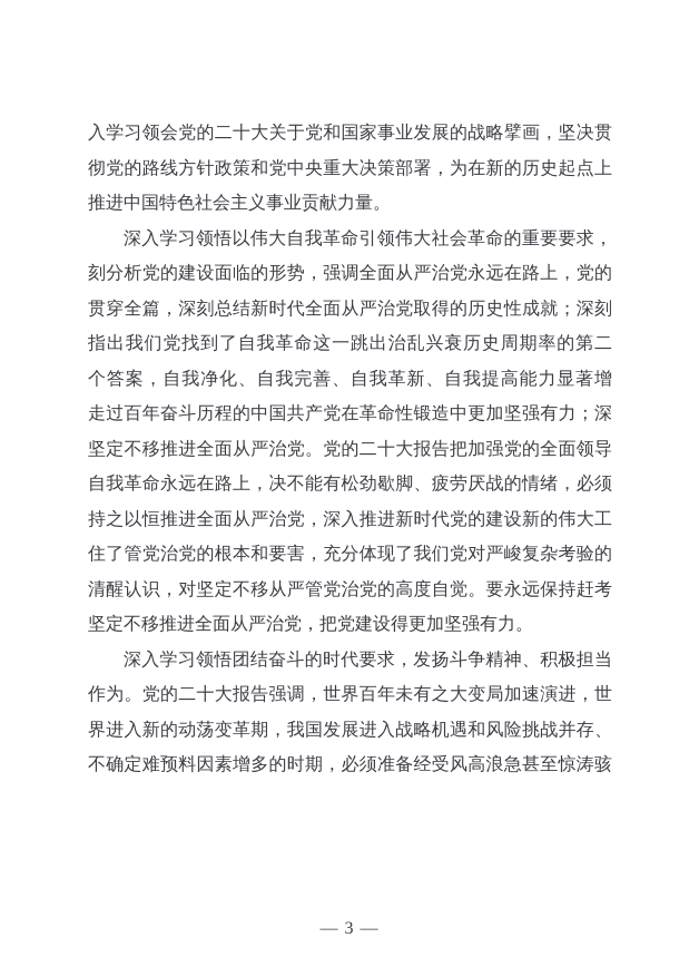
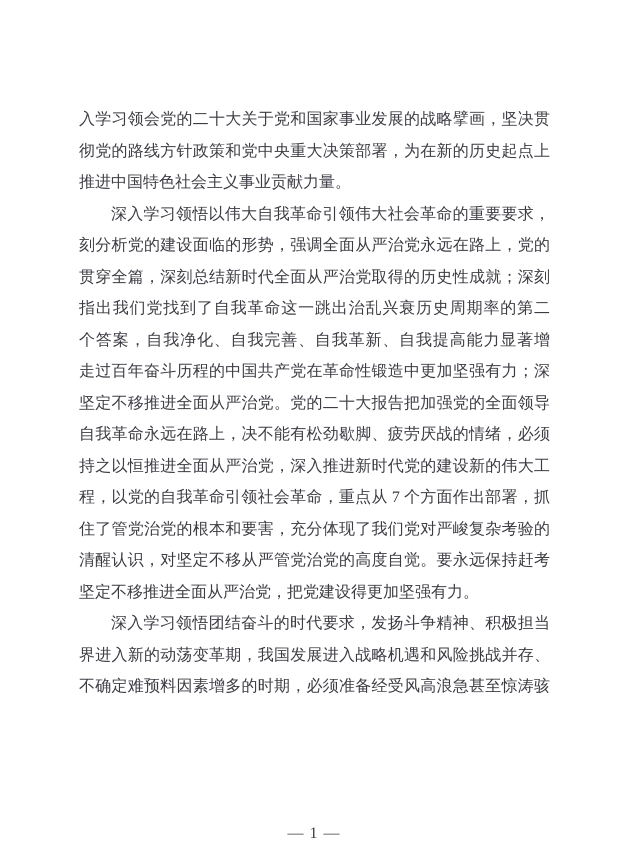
  入学习领会党的二十大关于党和国家事业发展的战略擘画，坚决贯
  彻党的路线方针政策和党中央重大决策部署，为在新的历史起点上
  推进中国特色社会主义事业贡献力量。
  深入学习领悟以伟大自我革命引领伟大社会革命的重要要求，
  刻分析党的建设面临的形势，强调全面从严治党永远在路上，党的
  贯穿全篇，深刻总结新时代全面从严治党取得的历史性成就；深刻
  指出我们党找到了自我革命这一跳出治乱兴衰历史周期率的第二
  个答案，自我净化、自我完善、自我革新、自我提高能力显著增
  走过百年奋斗历程的中国共产党在革命性锻造中更加坚强有力；深
  坚定不移推进全面从严治党。党的二十大报告把加强党的全面领导
  自我革命永远在路上，决不能有松劲歇脚、疲劳厌战的情绪，必须
  持之以恒推进全面从严治党，深入推进新时代党的建设新的伟大工
+ 程，以党的自我革命引领社会革命，重点从 7 个方面作出部署，抓
  住了管党治党的根本和要害，充分体现了我们党对严峻复杂考验的
  清醒认识，对坚定不移从严管党治党的高度自觉。要永远保持赶考
  坚定不移推进全面从严治党，把党建设得更加坚强有力。
  深入学习领悟团结奋斗的时代要求，发扬斗争精神、积极担当
- 作为。党的二十大报告强调，世界百年未有之大变局加速演进，世
  界进入新的动荡变革期，我国发展进入战略机遇和风险挑战并存、
  不确定难预料因素增多的时期，必须准备经受风高浪急甚至惊涛骇
- — 3 —
+ — 1 —
